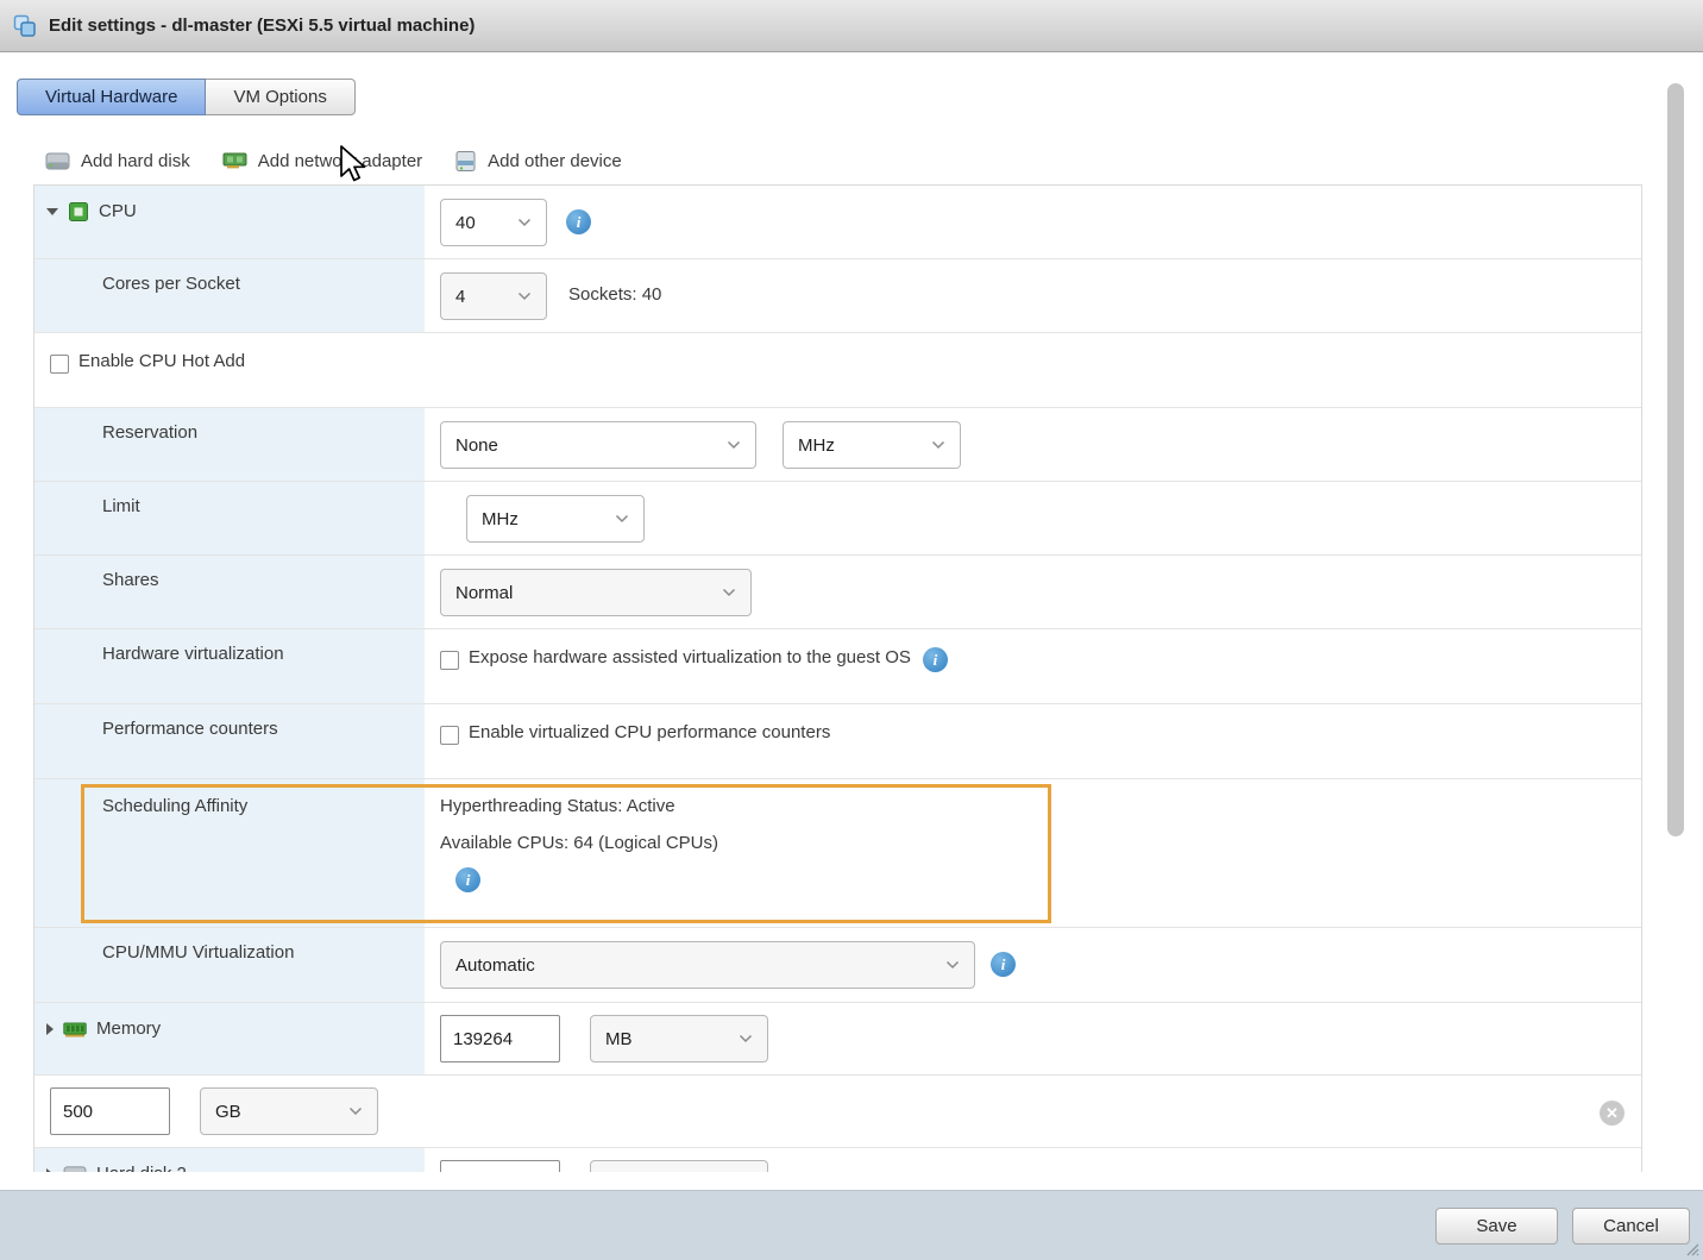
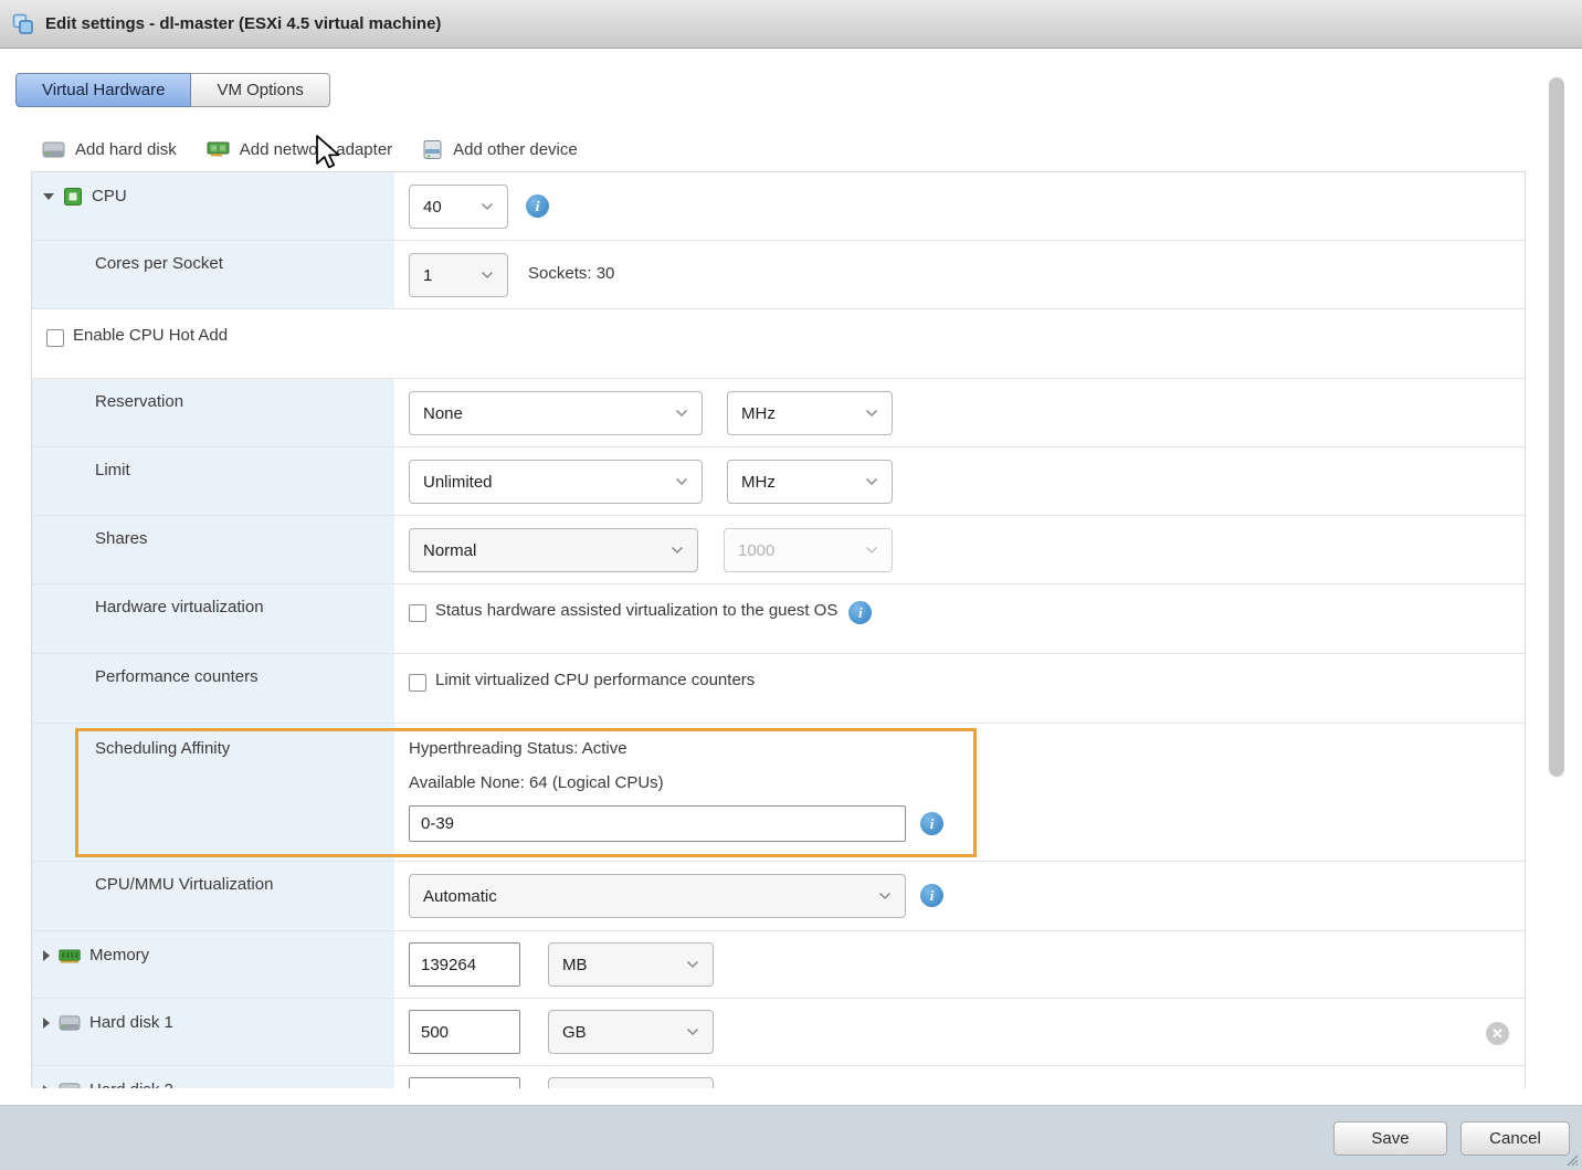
- Edit settings - dl-master (ESXi 5.5 virtual machine)
+ Edit settings - dl-master (ESXi 4.5 virtual machine)
  Virtual Hardware
  VM Options
  Add hard disk
  Add netwo adapter
  Add other device
  CPU
  40
  i
  Cores per Socket
- 4
+ 1
- Sockets: 40
+ Sockets: 30
  Enable CPU Hot Add
  Reservation
  None
  MHz
  Limit
+ Unlimited
  MHz
  Shares
  Normal
+ 1000
  Hardware virtualization
- Expose hardware assisted virtualization to the guest OS
+ Status hardware assisted virtualization to the guest OS
  i
  Performance counters
- Enable virtualized CPU performance counters
+ Limit virtualized CPU performance counters
  Scheduling Affinity
  Hyperthreading Status: Active
- Available CPUs: 64 (Logical CPUs)
+ Available None: 64 (Logical CPUs)
+ 0-39
  i
  CPU/MMU Virtualization
  Automatic
  i
  Memory
  139264
  MB
+ Hard disk 1
  500
  GB
  ✕
  Save
  Cancel
